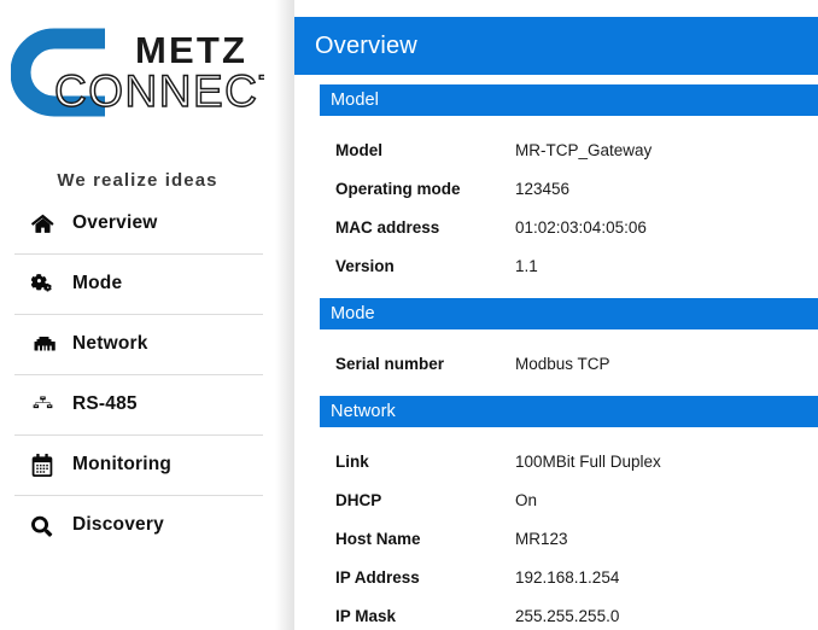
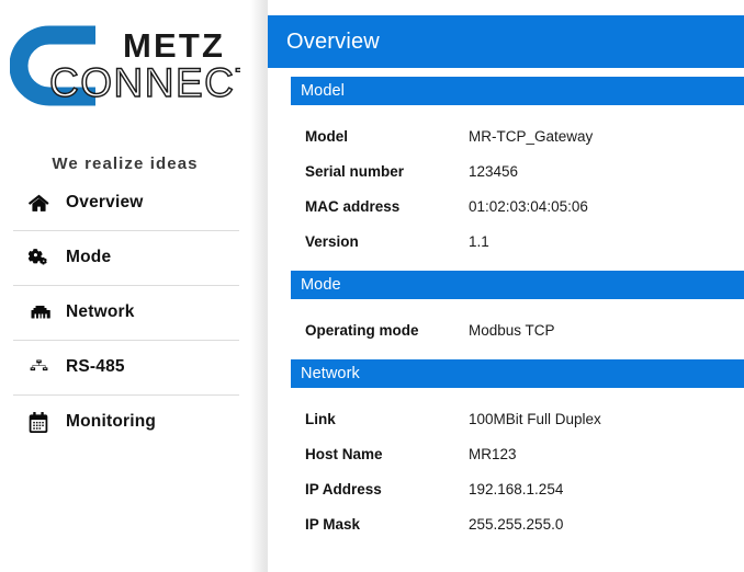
  METZ
  CONNEC
  We realize ideas
  Overview
  Mode
  Network
  RS-485
  Monitoring
- Discovery
  Overview
  Model
  Model
  MR-TCP_Gateway
- Operating mode
+ Serial number
  123456
  MAC address
  01:02:03:04:05:06
  Version
  1.1
  Mode
- Serial number
+ Operating mode
  Modbus TCP
  Network
  Link
  100MBit Full Duplex
- DHCP
- On
  Host Name
  MR123
  IP Address
  192.168.1.254
  IP Mask
  255.255.255.0
